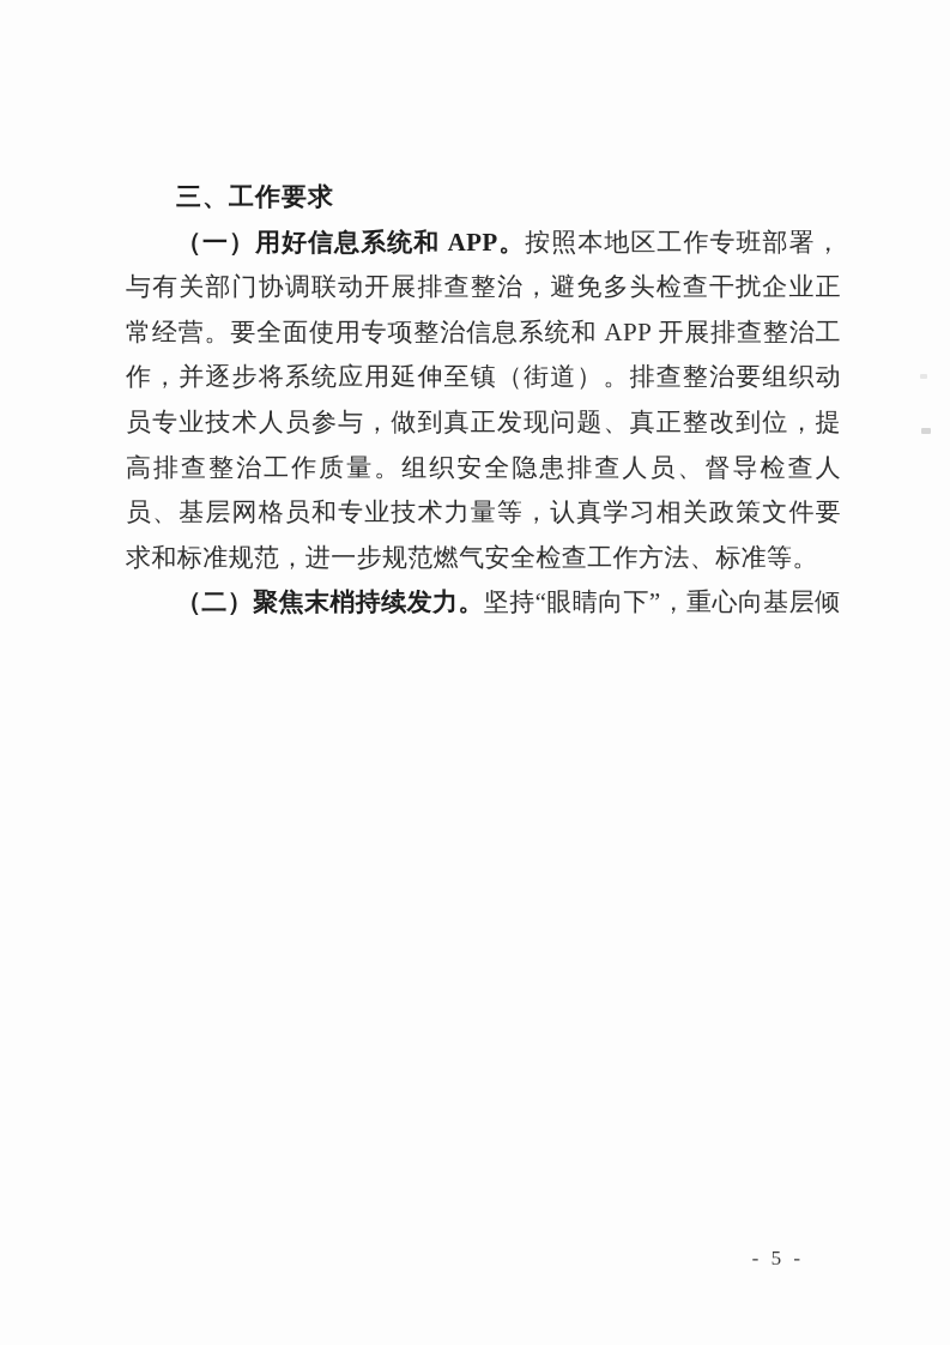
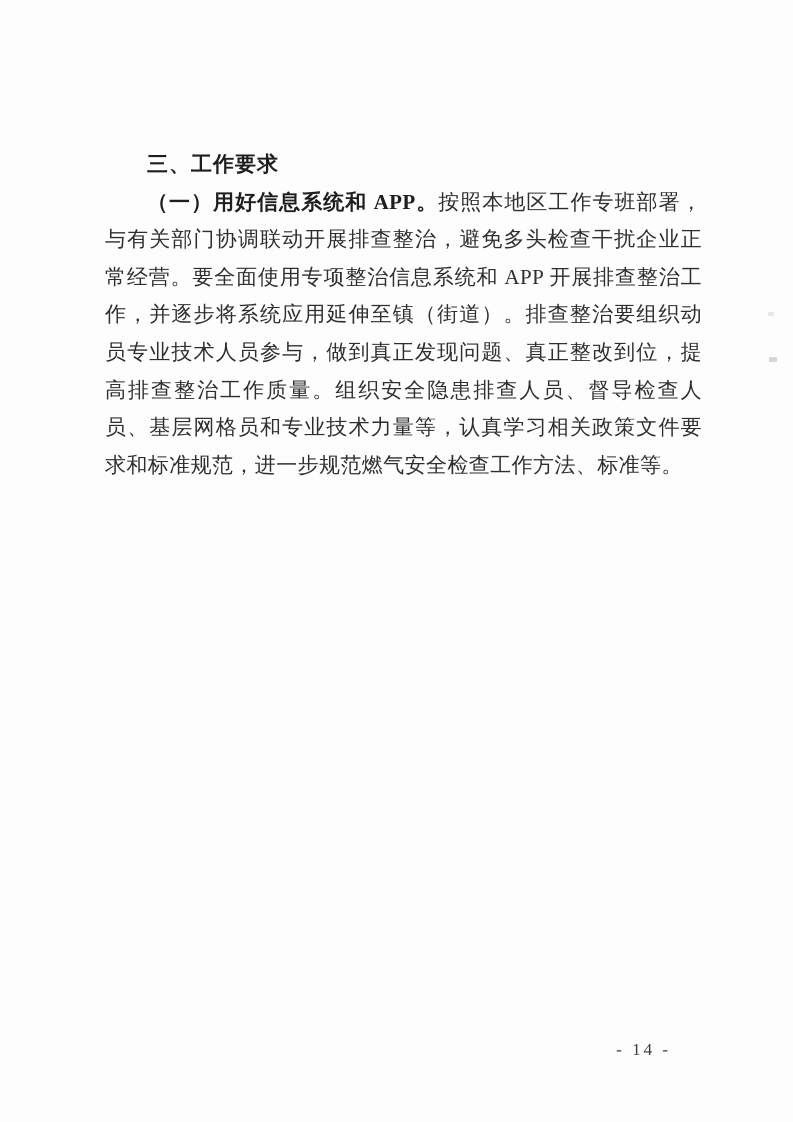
  三、工作要求
  （一）用好信息系统和 APP。按照本地区工作专班部署，与有关部门协调联动开展排查整治，避免多头检查干扰企业正常经营。要全面使用专项整治信息系统和 APP 开展排查整治工作，并逐步将系统应用延伸至镇（街道）。排查整治要组织动员专业技术人员参与，做到真正发现问题、真正整改到位，提高排查整治工作质量。组织安全隐患排查人员、督导检查人员、基层网格员和专业技术力量等，认真学习相关政策文件要求和标准规范，进一步规范燃气安全检查工作方法、标准等。
- （二）聚焦末梢持续发力。坚持“眼睛向下”，重心向基层倾
- - 5 -
+ - 14 -
